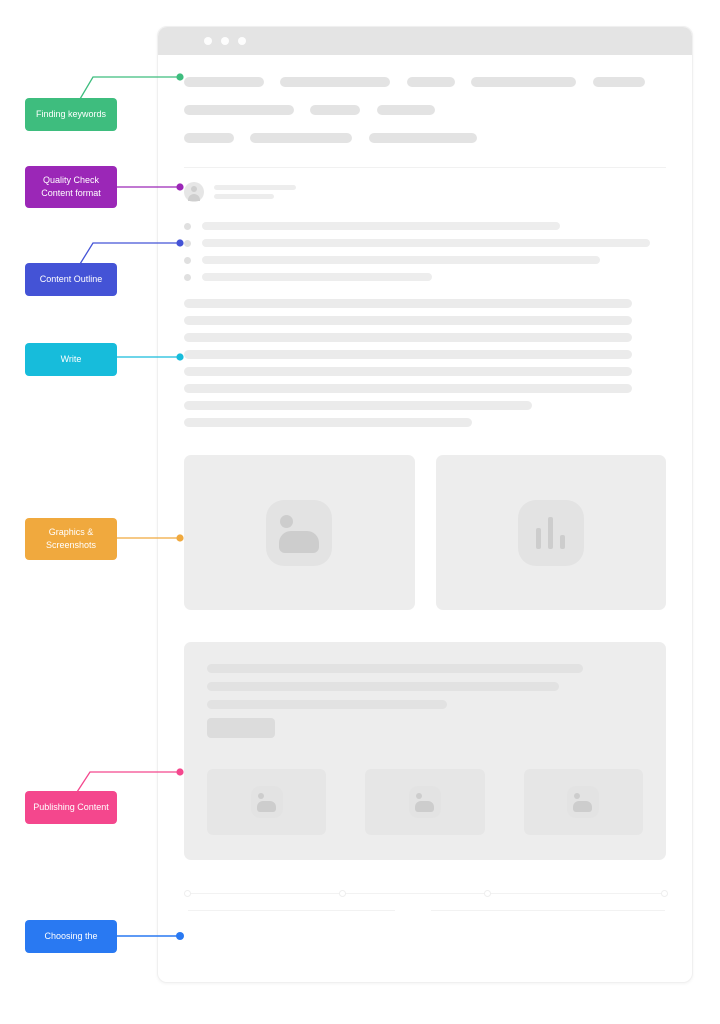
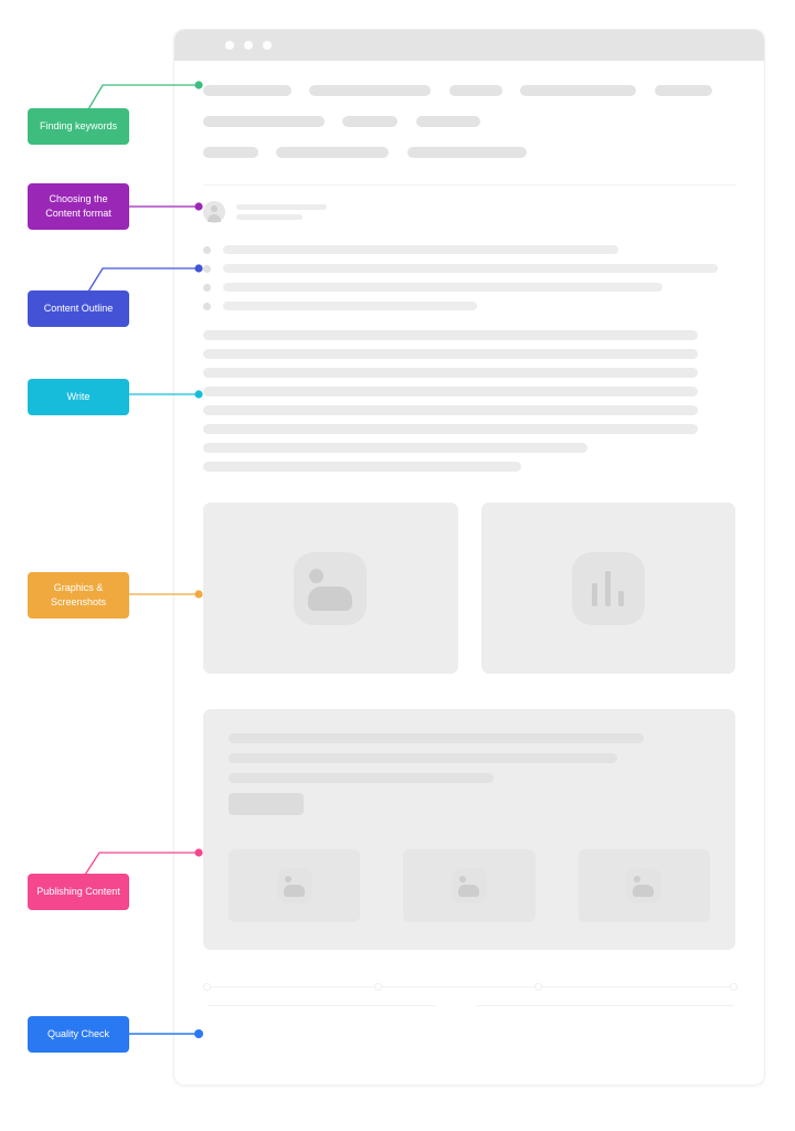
  Finding keywords
- Quality Check
+ Choosing the
  Content format
  Content Outline
  Write
  Graphics &
  Screenshots
  Publishing Content
- Choosing the
+ Quality Check
